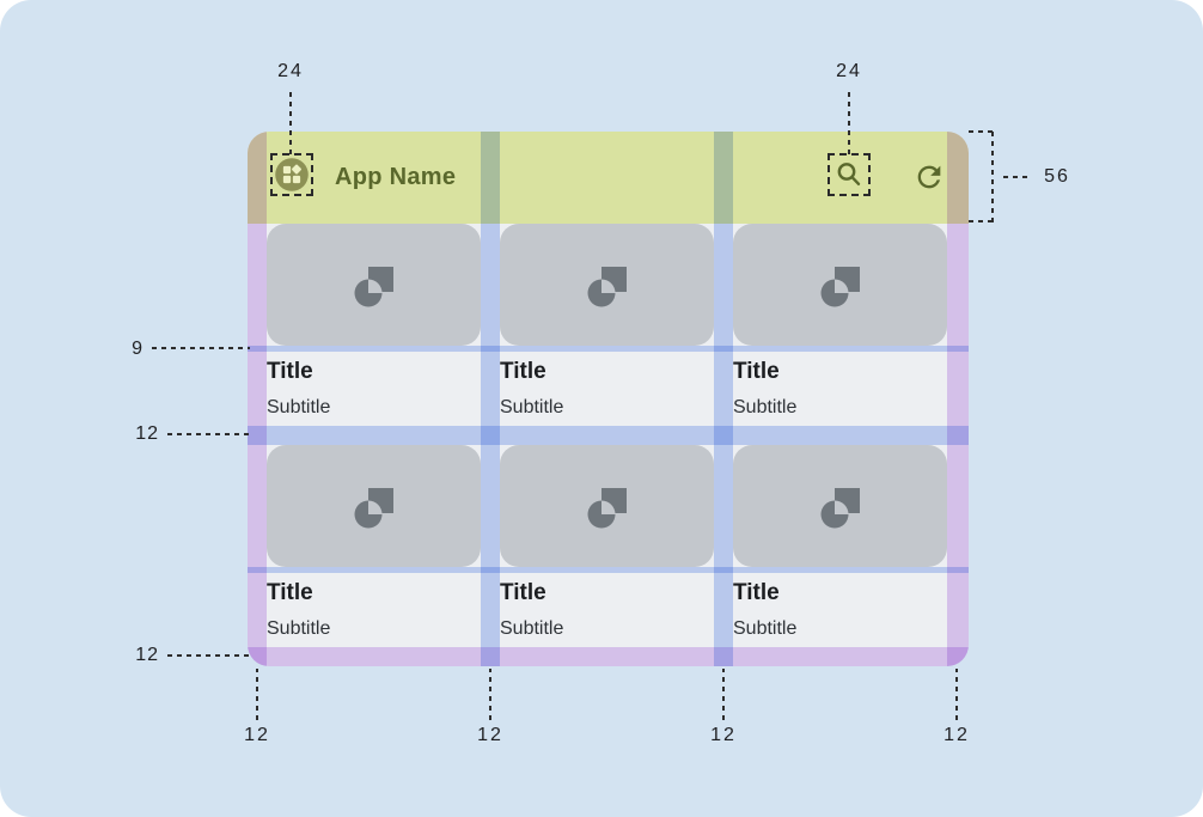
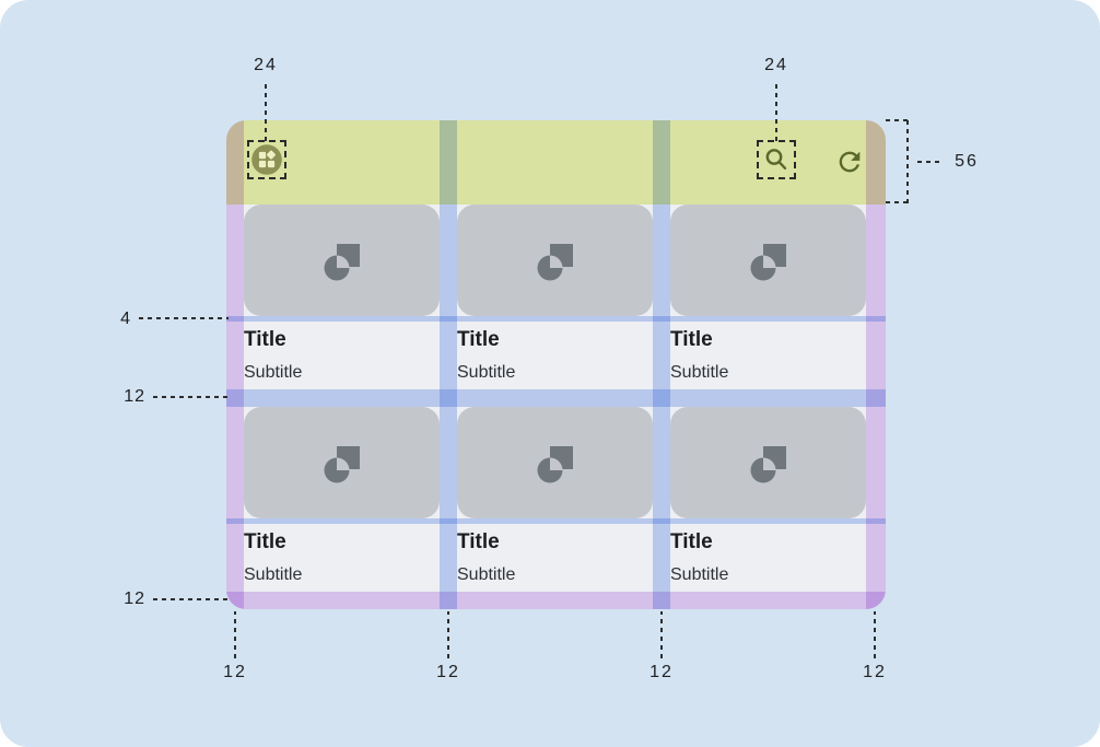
- App Name
  Title
  Subtitle
  Title
  Subtitle
  Title
  Subtitle
  Title
  Subtitle
  Title
  Subtitle
  Title
  Subtitle
  24
  24
  56
- 9
+ 4
  12
  12
  12
  12
  12
  12
